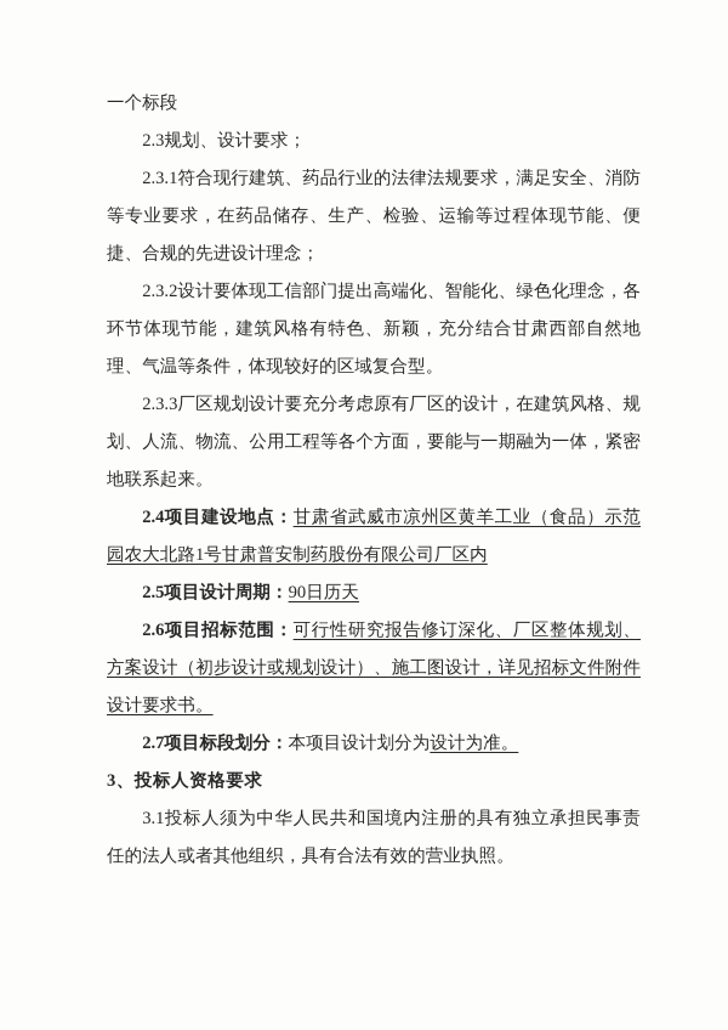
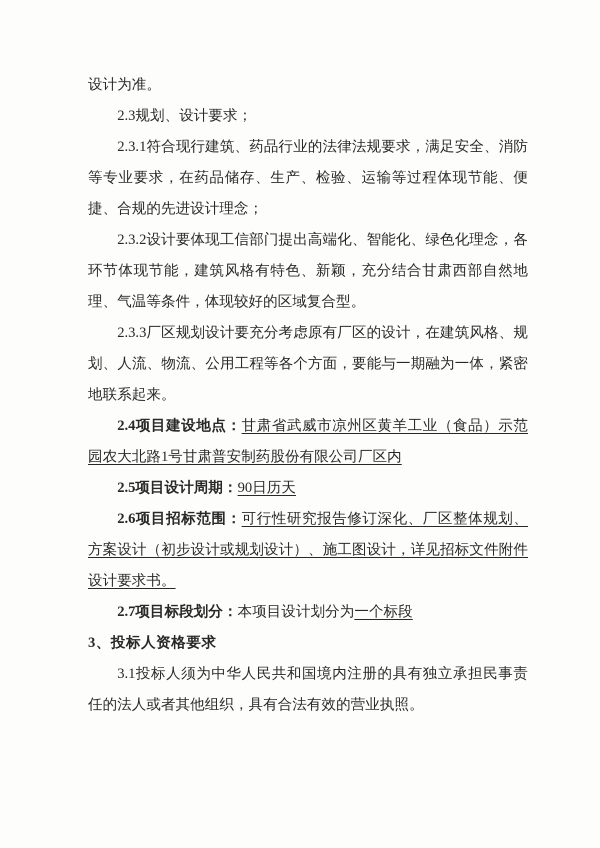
- 一个标段
+ 设计为准。
  2.3规划、设计要求；
  2.3.1符合现行建筑、药品行业的法律法规要求，满足安全、消防等专业要求，在药品储存、生产、检验、运输等过程体现节能、便捷、合规的先进设计理念；
  2.3.2设计要体现工信部门提出高端化、智能化、绿色化理念，各环节体现节能，建筑风格有特色、新颖，充分结合甘肃西部自然地理、气温等条件，体现较好的区域复合型。
  2.3.3厂区规划设计要充分考虑原有厂区的设计，在建筑风格、规划、人流、物流、公用工程等各个方面，要能与一期融为一体，紧密地联系起来。
  2.4项目建设地点：甘肃省武威市凉州区黄羊工业（食品）示范园农大北路1号甘肃普安制药股份有限公司厂区内
  2.5项目设计周期：90日历天
  2.6项目招标范围：可行性研究报告修订深化、厂区整体规划、方案设计（初步设计或规划设计）、施工图设计，详见招标文件附件设计要求书。
- 2.7项目标段划分：本项目设计划分为设计为准。
+ 2.7项目标段划分：本项目设计划分为一个标段
  3、投标人资格要求
  3.1投标人须为中华人民共和国境内注册的具有独立承担民事责任的法人或者其他组织，具有合法有效的营业执照。
